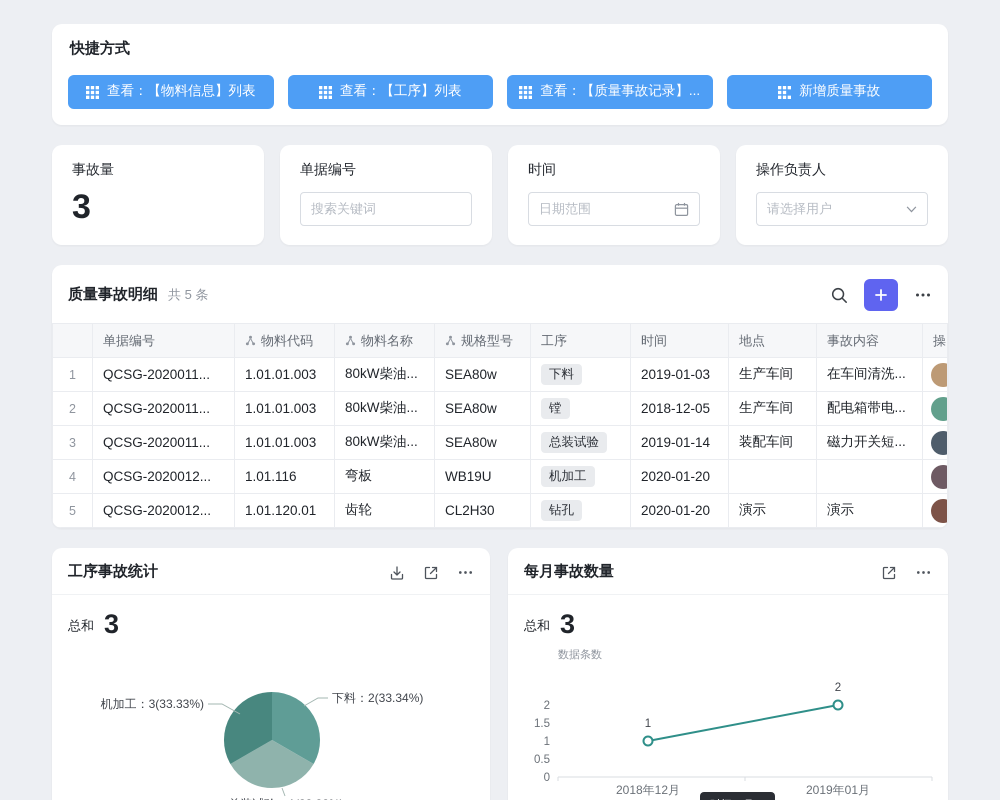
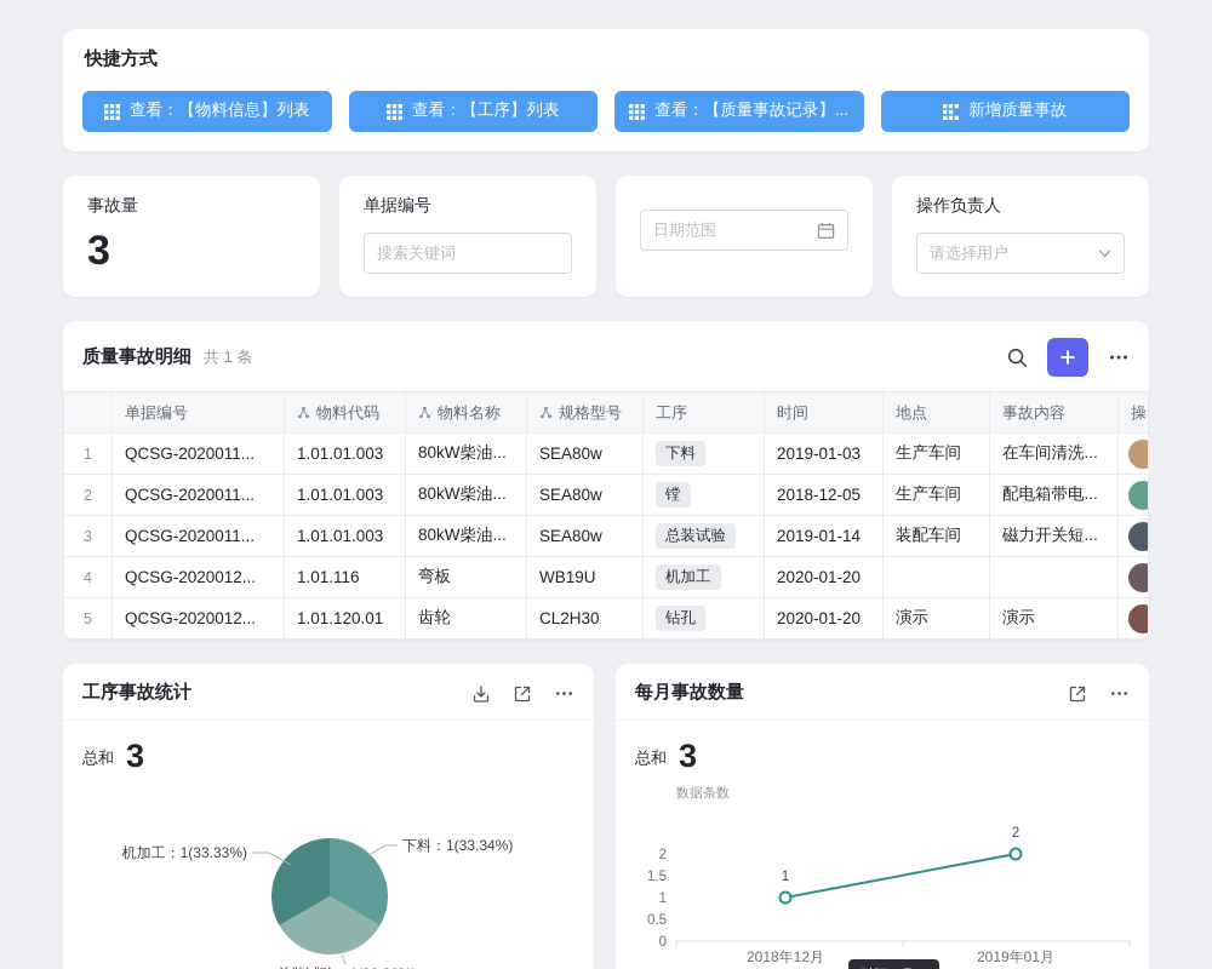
  快捷方式
  查看：【物料信息】列表
  查看：【工序】列表
  查看：【质量事故记录】...
  新增质量事故
  事故量
  3
  单据编号
  搜索关键词
- 时间
  日期范围
  操作负责人
  请选择用户
  质量事故明细
- 共 5 条
+ 共 1 条
  	单据编号	物料代码	物料名称	规格型号	工序	时间	地点	事故内容	操
  1	QCSG-2020011...	1.01.01.003	80kW柴油...	SEA80w	下料	2019-01-03	生产车间	在车间清洗...
  2	QCSG-2020011...	1.01.01.003	80kW柴油...	SEA80w	镗	2018-12-05	生产车间	配电箱带电...
  3	QCSG-2020011...	1.01.01.003	80kW柴油...	SEA80w	总装试验	2019-01-14	装配车间	磁力开关短...
  4	QCSG-2020012...	1.01.116	弯板	WB19U	机加工	2020-01-20
  5	QCSG-2020012...	1.01.120.01	齿轮	CL2H30	钻孔	2020-01-20	演示	演示
  工序事故统计
  总和
  3
- 机加工：3(33.33%)
+ 机加工：1(33.33%)
- 下料：2(33.34%)
+ 下料：1(33.34%)
  每月事故数量
  总和
  3
  数据条数
  2
  1.5
  1
  0.5
  0
  1
  2
  2018年12月
  2019年01月
